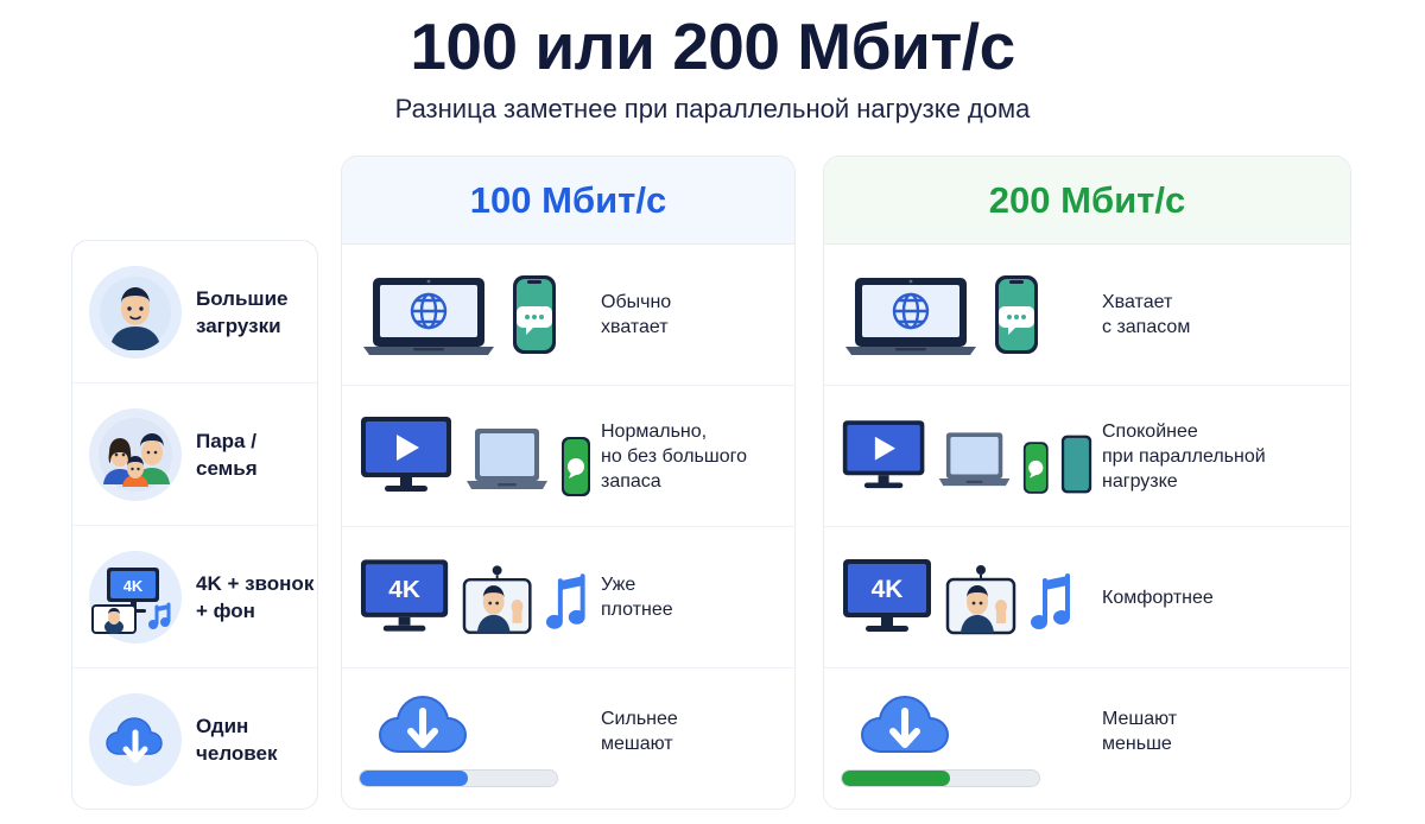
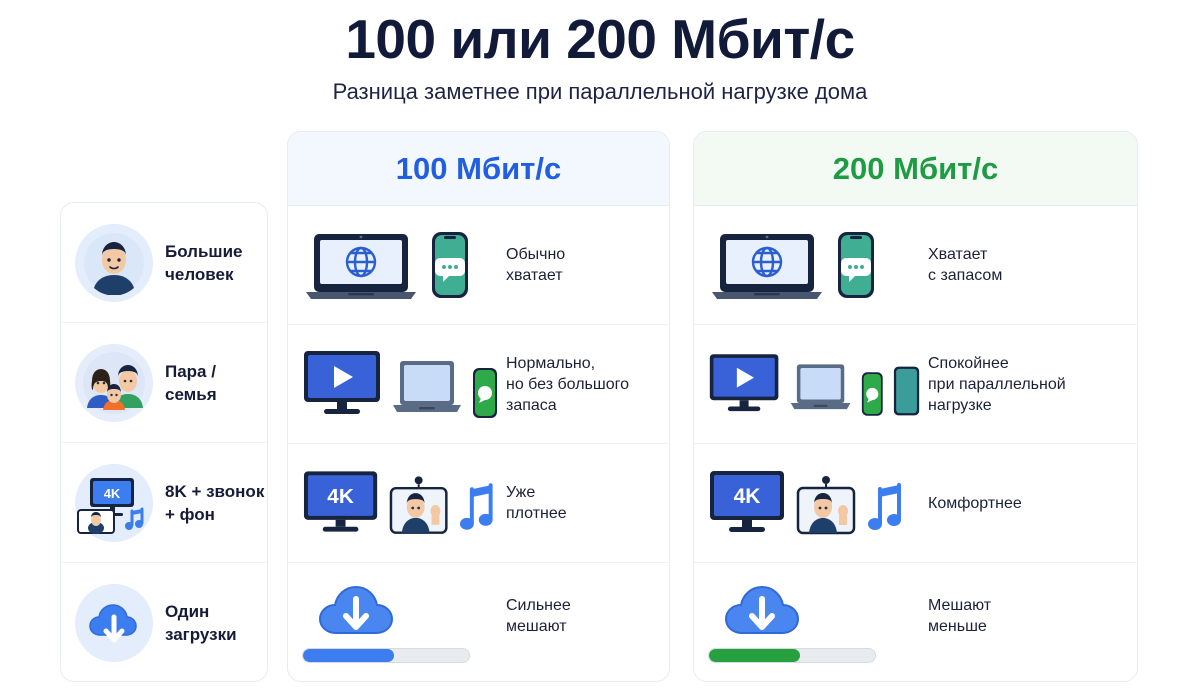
  100 или 200 Мбит/с
  Разница заметнее при параллельной нагрузке дома
  Большие
- загрузки
+ человек
  Пара /
  семья
  4K
- 4K + звонок
+ 8K + звонок
  + фон
  Один
- человек
+ загрузки
  100 Мбит/с
  Обычно
  хватает
  Нормально,
  но без большого
  запаса
  4K
  Уже
  плотнее
  Сильнее
  мешают
  200 Мбит/с
  Хватает
  с запасом
  Спокойнее
  при параллельной
  нагрузке
  4K
  Комфортнее
  Мешают
  меньше
